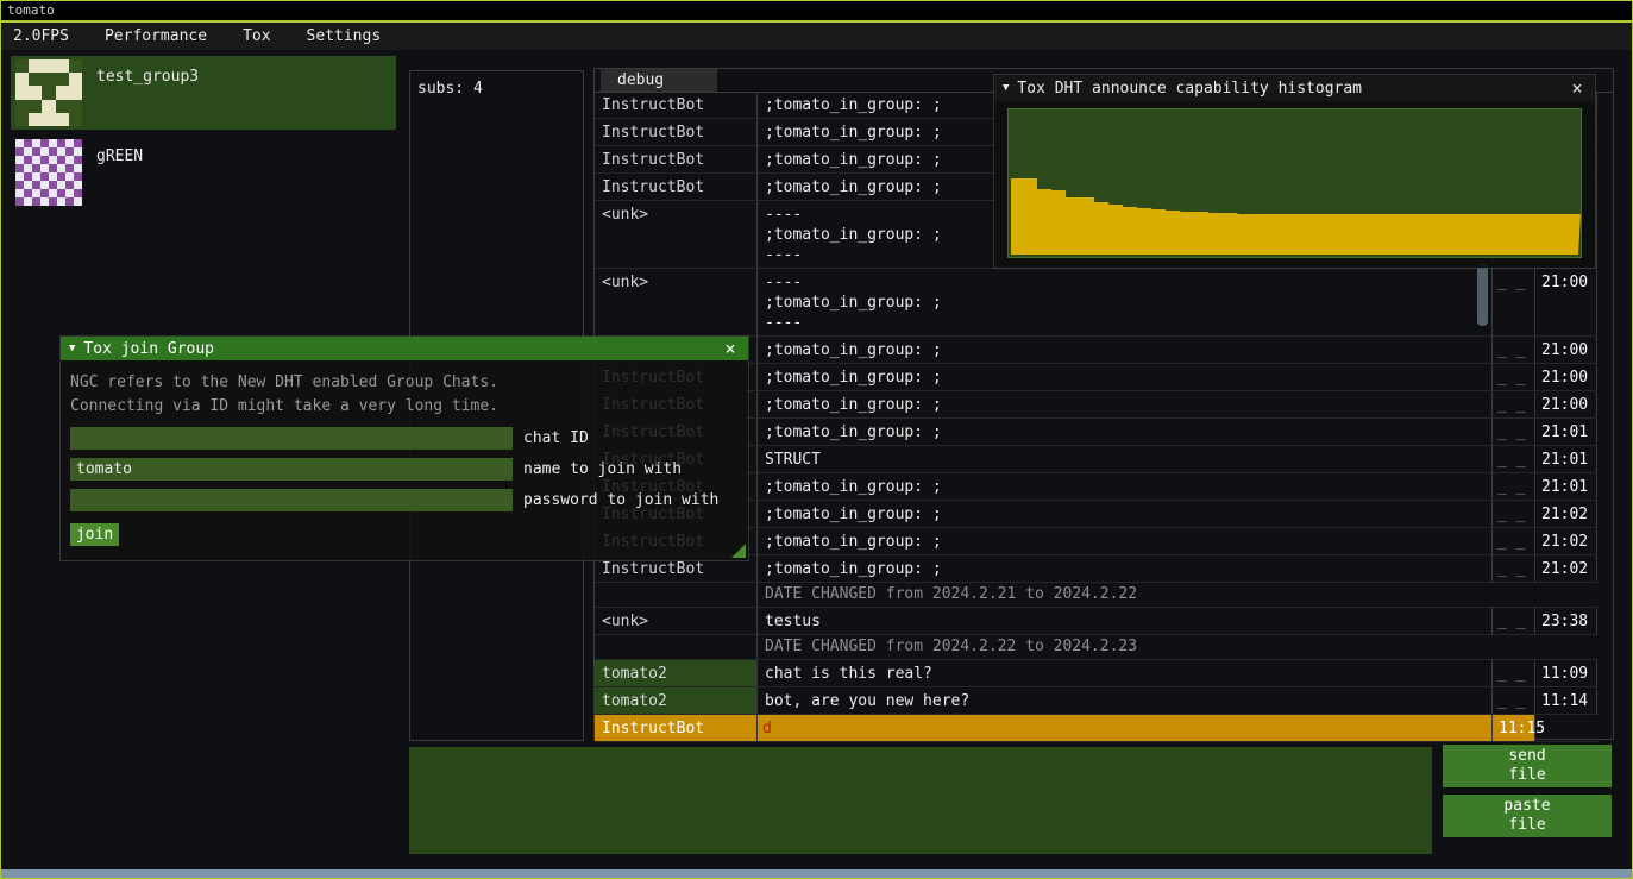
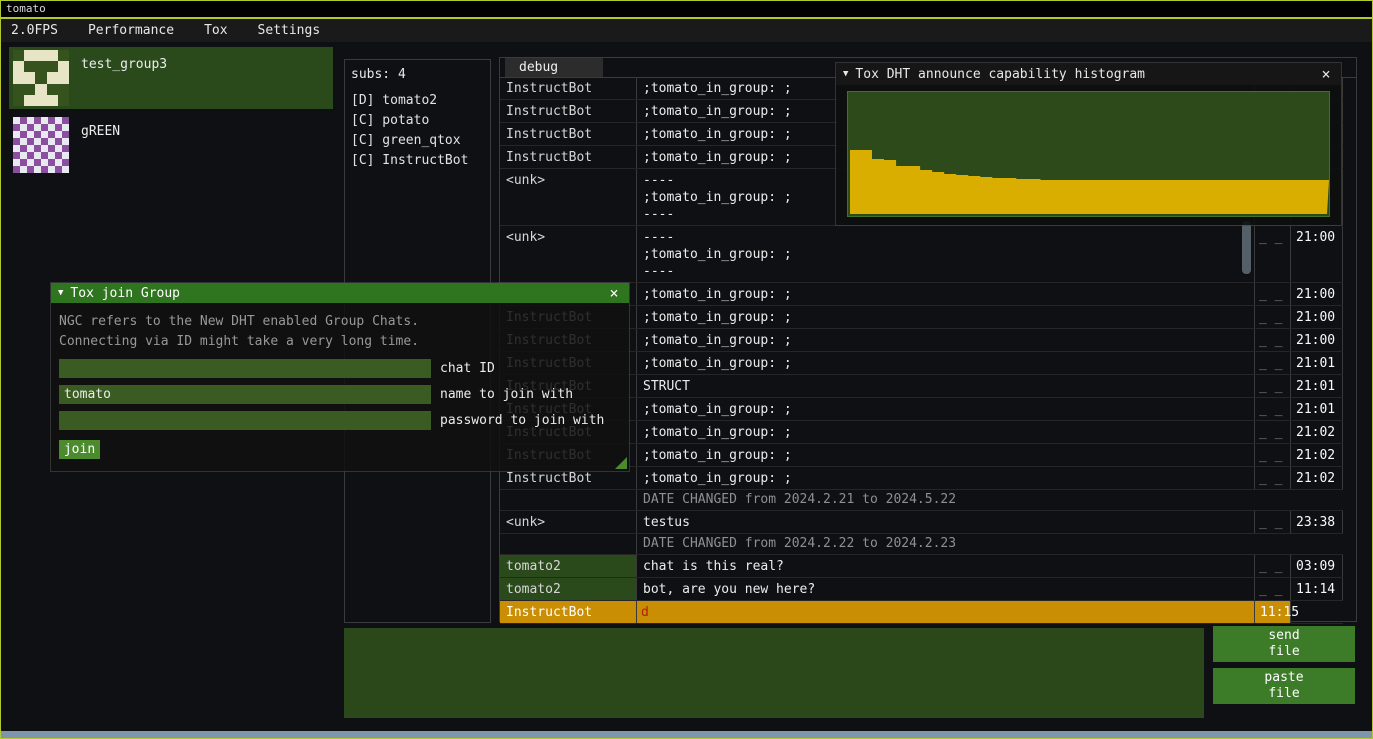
  tomato
  2.0FPS
  Performance
  Tox
  Settings
  test_group3
  gREEN
  subs: 4
+ [D] tomato2
+ [C] potato
+ [C] green_qtox
+ [C] InstructBot
  debug
  InstructBot
  ;tomato_in_group: ;
  InstructBot
  ;tomato_in_group: ;
  InstructBot
  ;tomato_in_group: ;
  InstructBot
  ;tomato_in_group: ;
  <unk>
  ----
  ;tomato_in_group: ;
  ----
  <unk>
  ----
  ;tomato_in_group: ;
  ----
  _ _
  21:00
  ;tomato_in_group: ;
  _ _
  21:00
  InstructBot
  ;tomato_in_group: ;
  _ _
  21:00
  InstructBot
  ;tomato_in_group: ;
  _ _
  21:00
  InstructBot
  ;tomato_in_group: ;
  _ _
  21:01
  InstructBot
  STRUCT
  _ _
  21:01
  InstructBot
  ;tomato_in_group: ;
  _ _
  21:01
  InstructBot
  ;tomato_in_group: ;
  _ _
  21:02
  InstructBot
  ;tomato_in_group: ;
  _ _
  21:02
  InstructBot
  ;tomato_in_group: ;
  _ _
  21:02
- DATE CHANGED from 2024.2.21 to 2024.2.22
+ DATE CHANGED from 2024.2.21 to 2024.5.22
  <unk>
  testus
  _ _
  23:38
  DATE CHANGED from 2024.2.22 to 2024.2.23
  tomato2
  chat is this real?
  _ _
- 11:09
+ 03:09
  tomato2
  bot, are you new here?
  _ _
  11:14
  InstructBot
  d
  11:15
  send
  file
  paste
  file
  ▼
  Tox join Group
  ×
  NGC refers to the New DHT enabled Group Chats.
  Connecting via ID might take a very long time.
  chat ID
  tomato
  name to join with
  password to join with
  join
  ▼
  Tox DHT announce capability histogram
  ×
